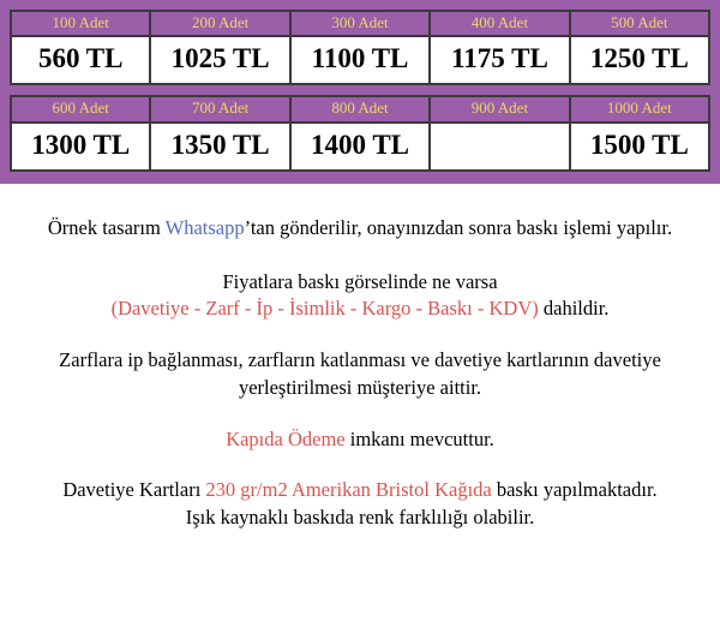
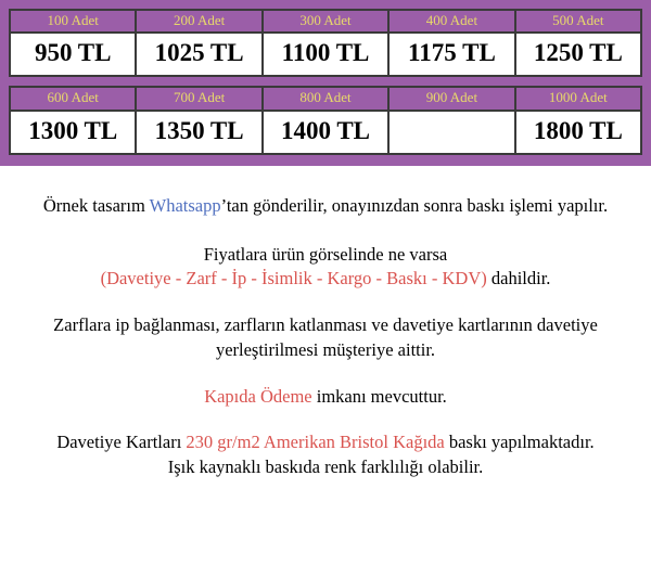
  100 Adet
- 560 TL
+ 950 TL
  200 Adet
  1025 TL
  300 Adet
  1100 TL
  400 Adet
  1175 TL
  500 Adet
  1250 TL
  600 Adet
  1300 TL
  700 Adet
  1350 TL
  800 Adet
  1400 TL
  900 Adet
  1000 Adet
- 1500 TL
+ 1800 TL
  Örnek tasarım Whatsapp’tan gönderilir, onayınızdan sonra baskı işlemi yapılır.
- Fiyatlara baskı görselinde ne varsa
+ Fiyatlara ürün görselinde ne varsa
  (Davetiye - Zarf - İp - İsimlik - Kargo - Baskı - KDV) dahildir.
  Zarflara ip bağlanması, zarfların katlanması ve davetiye kartlarının davetiye
  yerleştirilmesi müşteriye aittir.
  Kapıda Ödeme imkanı mevcuttur.
  Davetiye Kartları 230 gr/m2 Amerikan Bristol Kağıda baskı yapılmaktadır.
  Işık kaynaklı baskıda renk farklılığı olabilir.
